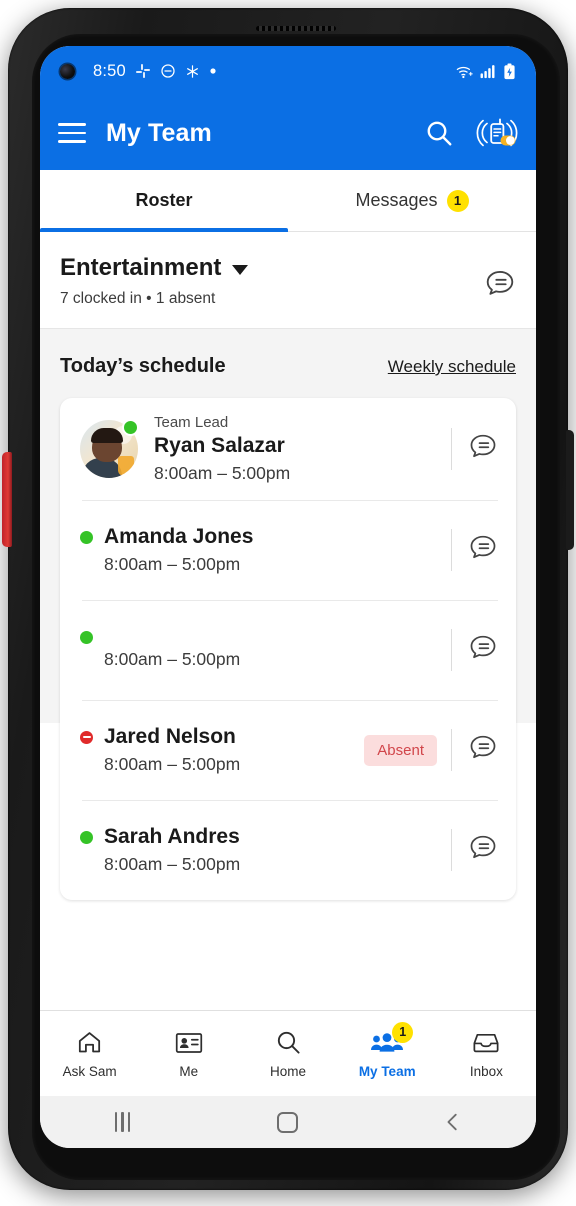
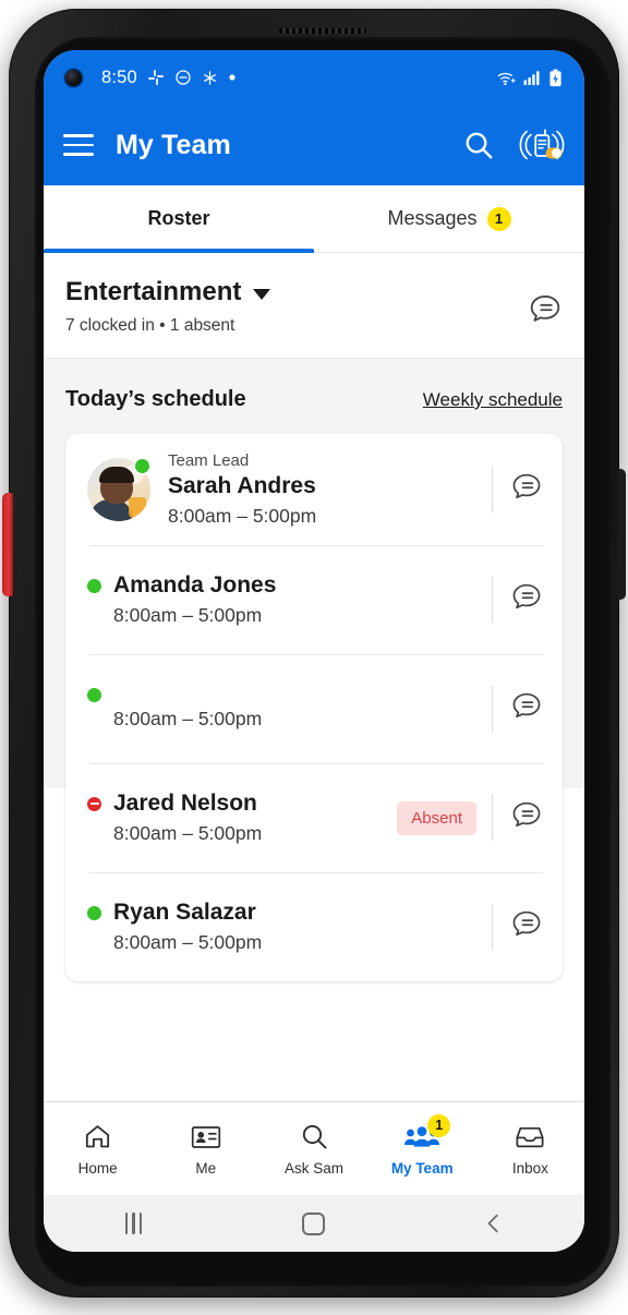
  8:50
  My Team
  Roster
  Messages
  1
  Entertainment
  7 clocked in • 1 absent
  Today’s schedule
  Weekly schedule
  Team Lead
- Ryan Salazar
+ Sarah Andres
  8:00am – 5:00pm
  Amanda Jones
  8:00am – 5:00pm
  8:00am – 5:00pm
  Jared Nelson
  8:00am – 5:00pm
  Absent
- Sarah Andres
+ Ryan Salazar
  8:00am – 5:00pm
- Ask Sam
+ Home
  Me
- Home
+ Ask Sam
  1
  My Team
  Inbox
